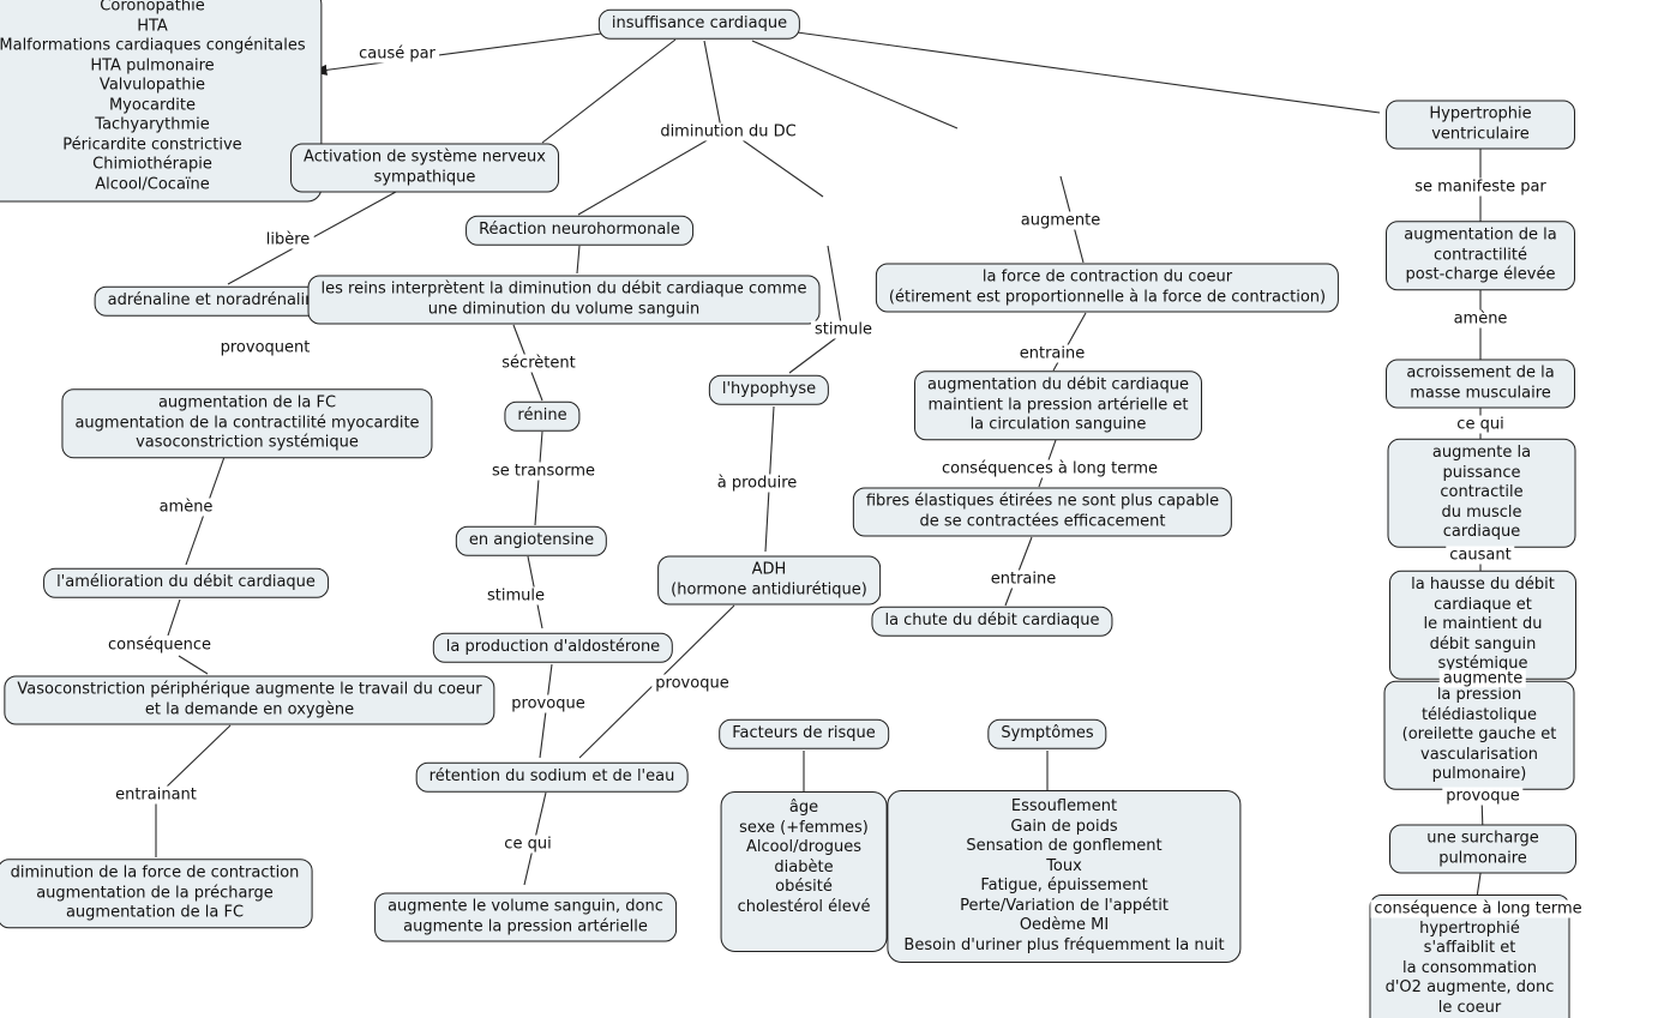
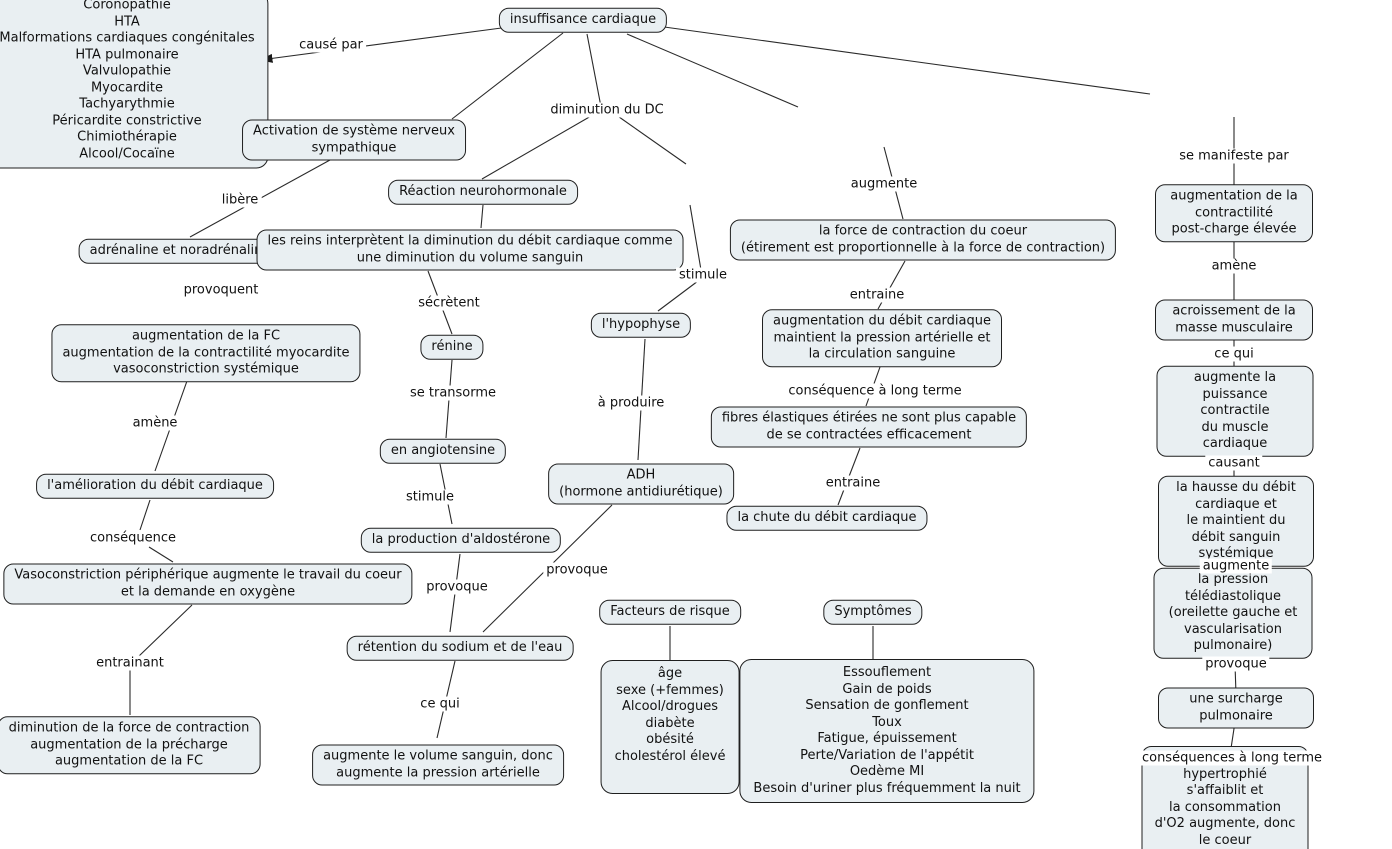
  Coronopathie
  HTA
  Malformations cardiaques congénitales
  HTA pulmonaire
  Valvulopathie
  Myocardite
  Tachyarythmie
  Péricardite constrictive
  Chimiothérapie
  Alcool/Cocaïne
  insuffisance cardiaque
  Activation de système nerveux
  sympathique
  Réaction neurohormonale
- Hypertrophie ventriculaire
  adrénaline et noradrénali
  les reins interprètent la diminution du débit cardiaque comme
  une diminution du volume sanguin
  augmentation de la FC
  augmentation de la contractilité myocardite
  vasoconstriction systémique
  rénine
  l'hypophyse
  la force de contraction du coeur
  (étirement est proportionnelle à la force de contraction)
  augmentation de la contractilité
  post-charge élevée
  acroissement de la masse musculaire
  en angiotensine
  ADH
  (hormone antidiurétique)
  augmentation du débit cardiaque
  maintient la pression artérielle et
  la circulation sanguine
  fibres élastiques étirées ne sont plus capable
  de se contractées efficacement
  la chute du débit cardiaque
  l'amélioration du débit cardiaque
  la production d'aldostérone
  Vasoconstriction périphérique augmente le travail du coeur
  et la demande en oxygène
  augmente la puissance contractile
  du muscle cardiaque
  la hausse du débit cardiaque et
  le maintient du débit sanguin systémique
  la pression télédiastolique
  (oreilette gauche et vascularisation pulmonaire)
  rétention du sodium et de l'eau
  Facteurs de risque
  Symptômes
  diminution de la force de contraction
  augmentation de la précharge
  augmentation de la FC
  augmente le volume sanguin, donc
  augmente la pression artérielle
  âge
  sexe (+femmes)
  Alcool/drogues
  diabète
  obésité
  cholestérol élevé
  Essouflement
  Gain de poids
  Sensation de gonflement
  Toux
  Fatigue, épuissement
  Perte/Variation de l'appétit
  Oedème MI
  Besoin d'uriner plus fréquemment la nuit
  une surcharge pulmonaire
  la consommation d'O2 augmente, donc le coeur
  causé par
  diminution du DC
  libère
  se manifeste par
  augmente
  stimule
  provoquent
  sécrètent
  entraine
  amène
  se transorme
  à produire
- conséquences à long terme
+ conséquence à long terme
  ce qui
  amène
  stimule
  entraine
  causant
  conséquence
  augmente
  provoque
  provoque
  provoque
  entrainant
  ce qui
- conséquence à long terme
+ conséquences à long terme
